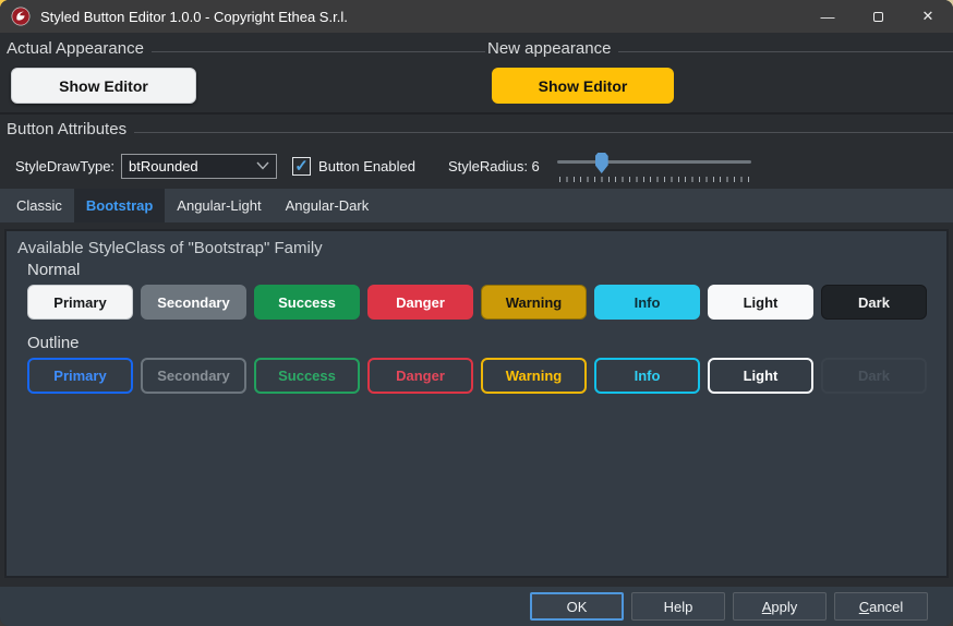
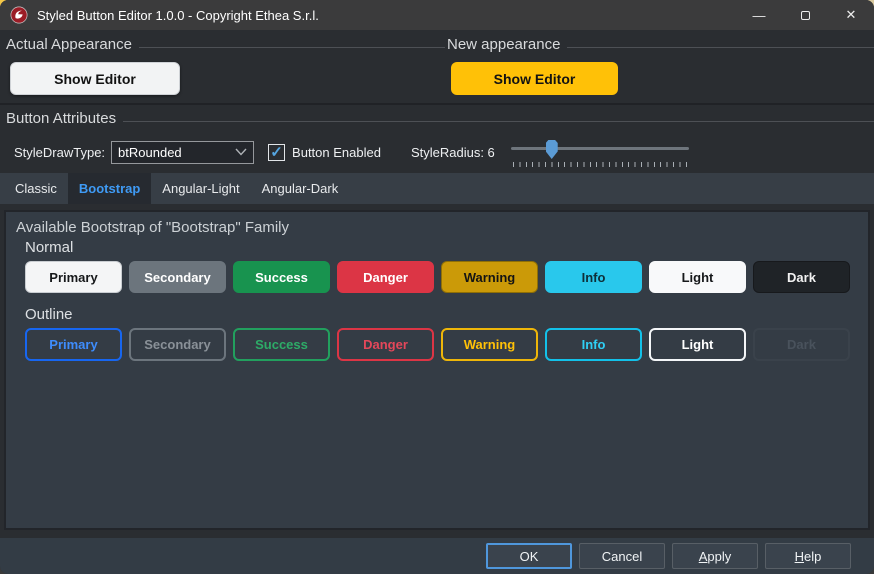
  Styled Button Editor 1.0.0 - Copyright Ethea S.r.l.
  —
  ✕
  Actual Appearance
  Show Editor
  New appearance
  Show Editor
  Button Attributes
  StyleDrawType:
  btRounded
  ✓
  Button Enabled
  StyleRadius: 6
  Classic
  Bootstrap
  Angular-Light
  Angular-Dark
- Available StyleClass of "Bootstrap" Family
+ Available Bootstrap of "Bootstrap" Family
  Normal
  Primary
  Secondary
  Success
  Danger
  Warning
  Info
  Light
  Dark
  Outline
  Primary
  Secondary
  Success
  Danger
  Warning
  Info
  Light
  OK
- Help
+ Cancel
  Apply
- Cancel
+ Help
